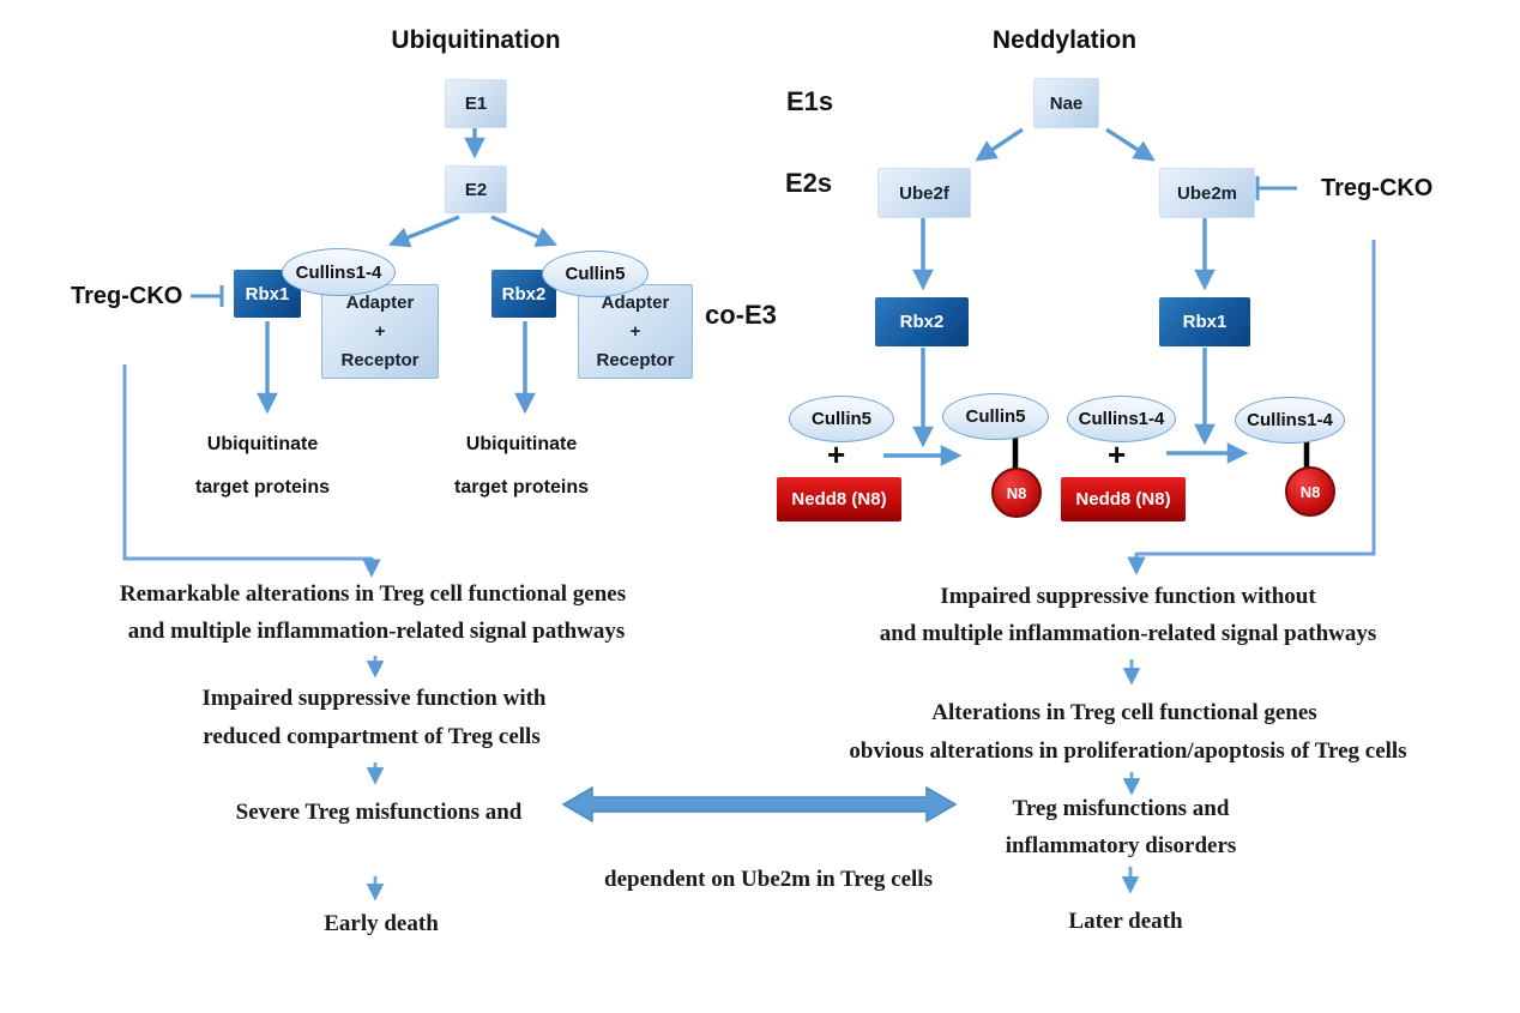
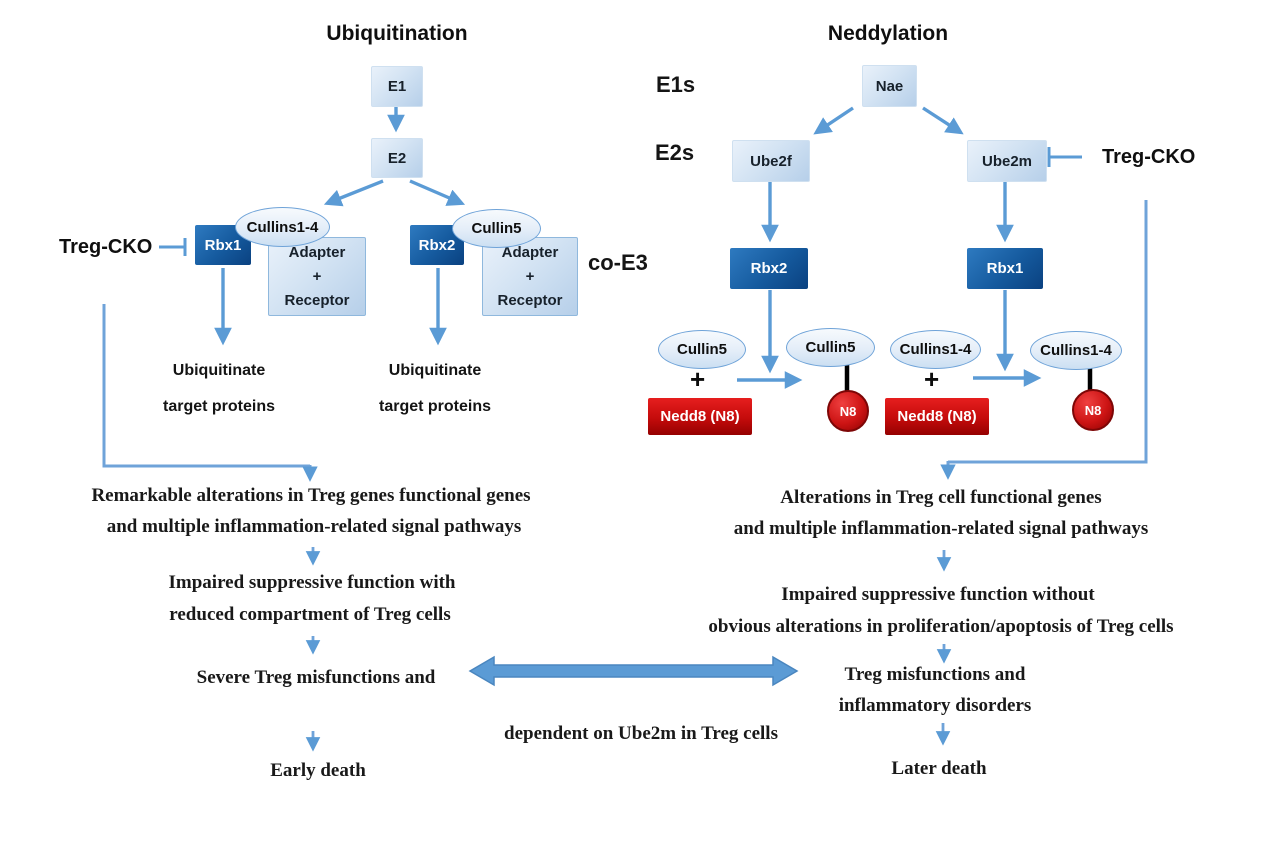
  Ubiquitination
  Neddylation
  E1s
  E2s
  co-E3
  E1
  E2
  Treg-CKO
  Rbx1
  Adapter
  +
  Receptor
  Cullins1-4
  Rbx2
  Adapter
  +
  Receptor
  Cullin5
  Ubiquitinate
  target proteins
  Ubiquitinate
  target proteins
  Nae
  Ube2f
  Ube2m
  Treg-CKO
  Rbx2
  Rbx1
  Cullin5
  +
  Nedd8 (N8)
  Cullin5
  N8
  Cullins1-4
  +
  Nedd8 (N8)
  Cullins1-4
  N8
- Remarkable alterations in Treg cell functional genes
+ Remarkable alterations in Treg genes functional genes
  and multiple inflammation-related signal pathways
  Impaired suppressive function with
  reduced compartment of Treg cells
  Severe Treg misfunctions and
  Early death
- Impaired suppressive function without
+ Alterations in Treg cell functional genes
  and multiple inflammation-related signal pathways
- Alterations in Treg cell functional genes
+ Impaired suppressive function without
  obvious alterations in proliferation/apoptosis of Treg cells
  Treg misfunctions and
  inflammatory disorders
  Later death
  dependent on Ube2m in Treg cells
